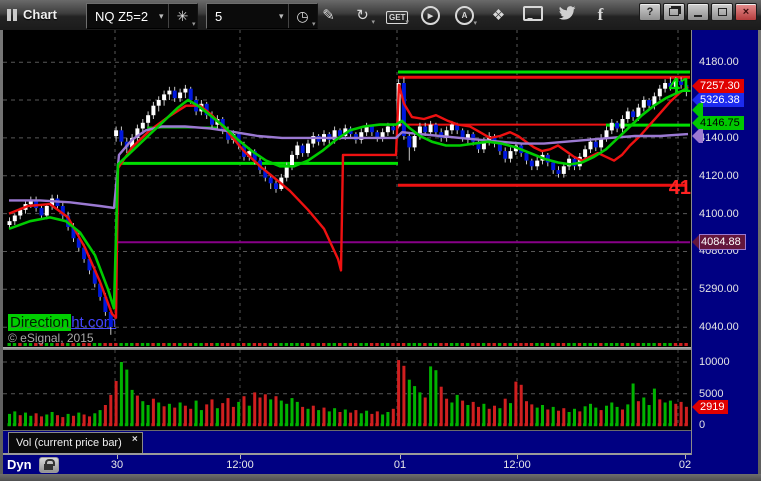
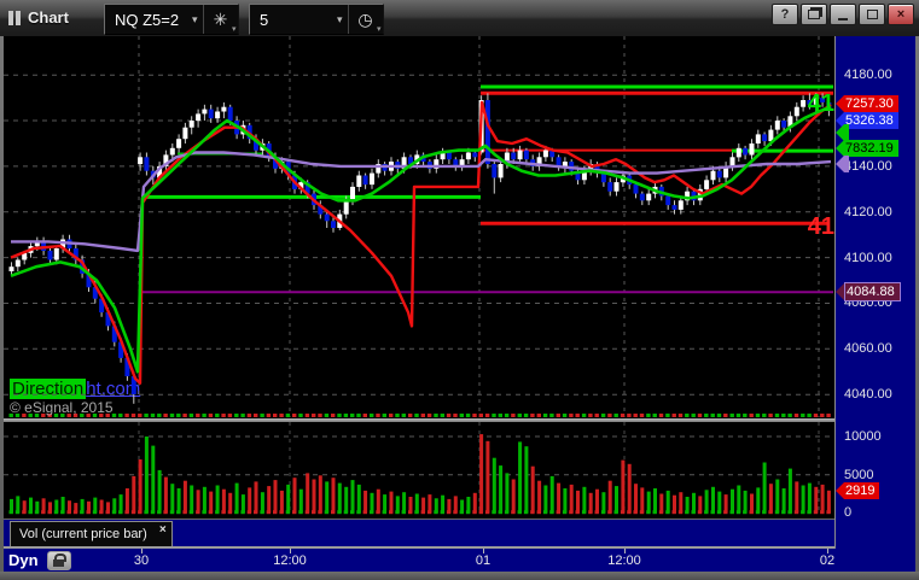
  Chart
  NQ Z5=2
  ▾
  ✳
  5
  ▾
  ◷
- ✎
- ↻
- GET
- A
- ❖
- f
  ?
  ×
  Directionht.co
  41
  41
  © eSignal, 2015
  Vol (current price bar)
  ×
  Dyn
  30
  12:00
  01
  12:00
  02
  4180.00
  140.00
  4120.00
  4100.00
  4080.00
- 5290.00
+ 4060.00
  4040.00
  10000
  5000
  0
  7257.30
  5326.38
- 4146.75
+ 7832.19
  4084.88
  2919
